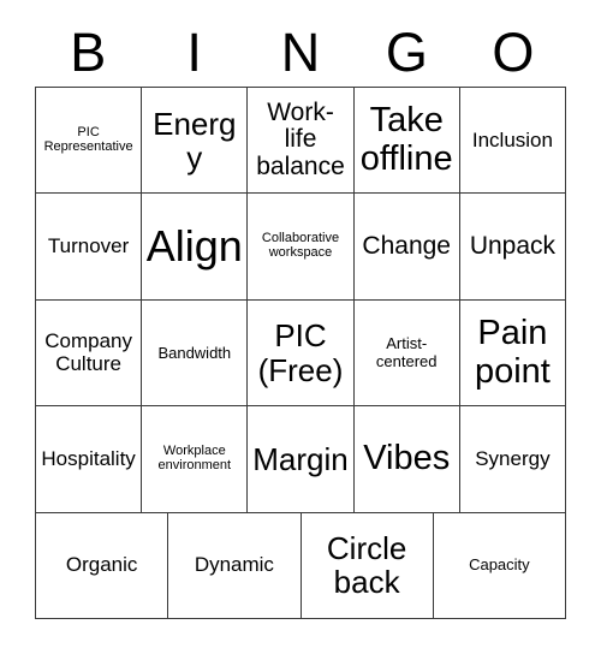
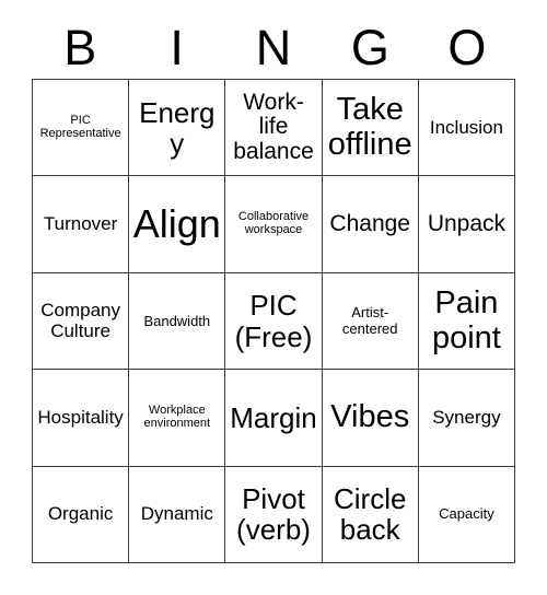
  B
  I
  N
  G
  O
  PIC Representative
  Energy
  Work-life balance
  Take offline
  Inclusion
  Turnover
  Align
  Collaborative workspace
  Change
  Unpack
  Company Culture
  Bandwidth
  PIC (Free)
  Artist-centered
  Pain point
  Hospitality
  Workplace environment
  Margin
  Vibes
  Synergy
  Organic
  Dynamic
+ Pivot (verb)
  Circle back
  Capacity
